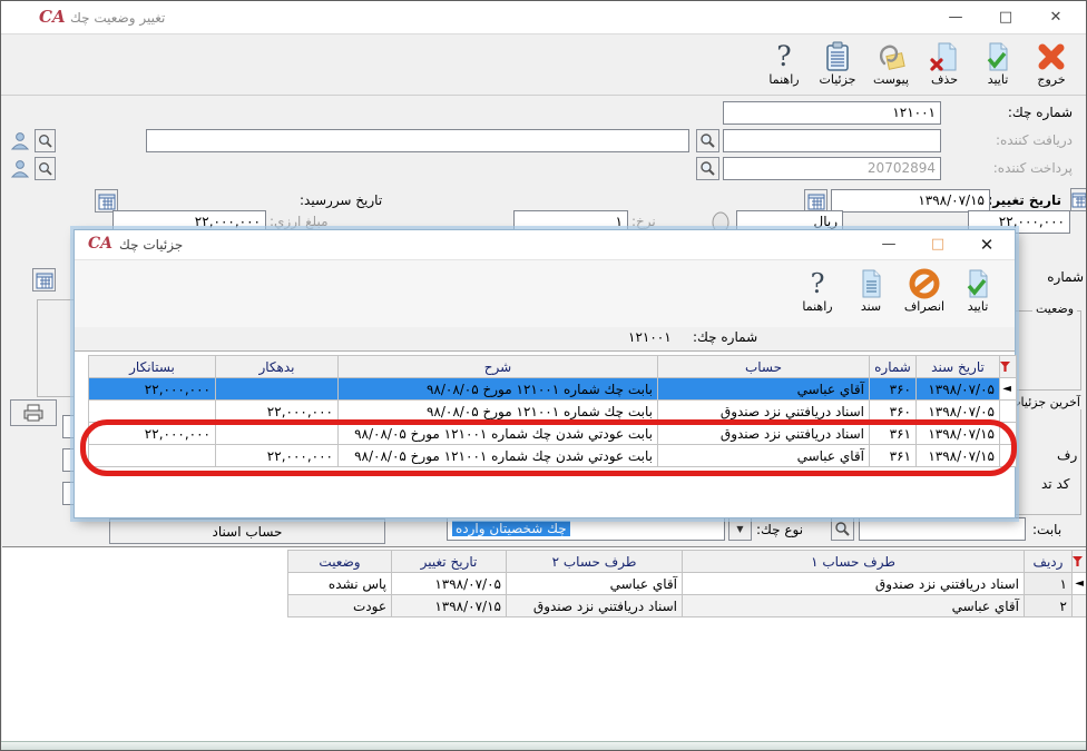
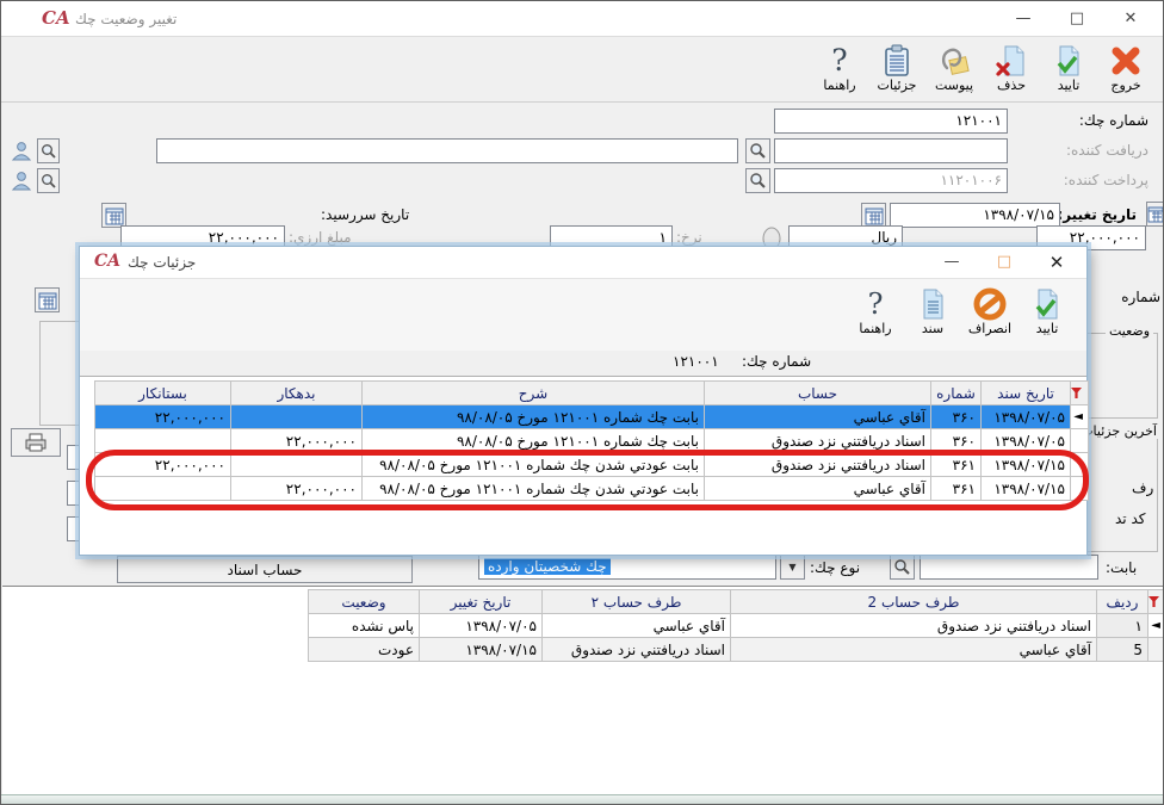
  CA
  تغيير وضعيت چك
  —
  □
  ✕
  خروج
  تاييد
  حذف
  پيوست
  جزئيات
  ?
  راهنما
  شماره چك:
  ۱۲۱۰۰۱
  دريافت كننده:
  پرداخت كننده:
- 20702894
+ ۱۱۲۰۱۰۰۶
  تاريخ تغيير
  ۱۳۹۸/۰۷/۱۵
  تاريخ سررسيد:
  ۲۲,۰۰۰,۰۰۰
  مبلغ ارزي:
  ۱
  نرخ:
  ريال
  ۲۲,۰۰۰,۰۰۰
  شماره
  وضعيت
  آخرين جزئيا
  رف
  كد تد
  حساب اسناد
  چك شخصيتان وارده
  ▼
  نوع چك:
  بابت:
- 	رديف	طرف حساب ۱	طرف حساب ۲	تاريخ تغيير	وضعيت
+ 	رديف	طرف حساب 2	طرف حساب ۲	تاريخ تغيير	وضعيت
  ◄	۱	اسناد دريافتني نزد صندوق	آقاي عباسي	۱۳۹۸/۰۷/۰۵	پاس نشده
- 	۲	آقاي عباسي	اسناد دريافتني نزد صندوق	۱۳۹۸/۰۷/۱۵	عودت
+ 	5	آقاي عباسي	اسناد دريافتني نزد صندوق	۱۳۹۸/۰۷/۱۵	عودت
  CA
  جزئيات چك
  —
  □
  ✕
  تاييد
  انصراف
  سند
  ?
  راهنما
  شماره چك:
  ۱۲۱۰۰۱
  	تاريخ سند	شماره	حساب	شرح	بدهكار	بستانكار
  ◄	۱۳۹۸/۰۷/۰۵	۳۶۰	آقاي عباسي	بابت چك شماره ۱۲۱۰۰۱ مورخ ۹۸/۰۸/۰۵		۲۲,۰۰۰,۰۰۰
  	۱۳۹۸/۰۷/۰۵	۳۶۰	اسناد دريافتني نزد صندوق	بابت چك شماره ۱۲۱۰۰۱ مورخ ۹۸/۰۸/۰۵	۲۲,۰۰۰,۰۰۰
  	۱۳۹۸/۰۷/۱۵	۳۶۱	اسناد دريافتني نزد صندوق	بابت عودتي شدن چك شماره ۱۲۱۰۰۱ مورخ ۹۸/۰۸/۰۵		۲۲,۰۰۰,۰۰۰
  	۱۳۹۸/۰۷/۱۵	۳۶۱	آقاي عباسي	بابت عودتي شدن چك شماره ۱۲۱۰۰۱ مورخ ۹۸/۰۸/۰۵	۲۲,۰۰۰,۰۰۰
